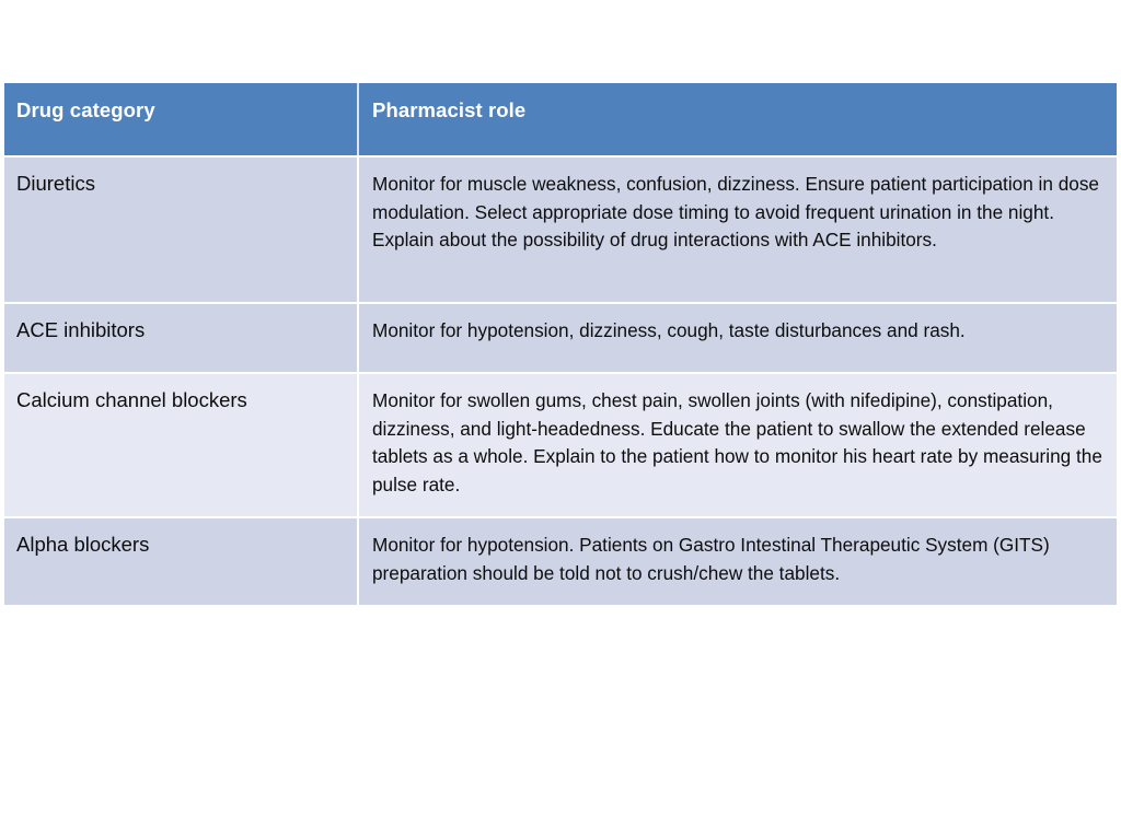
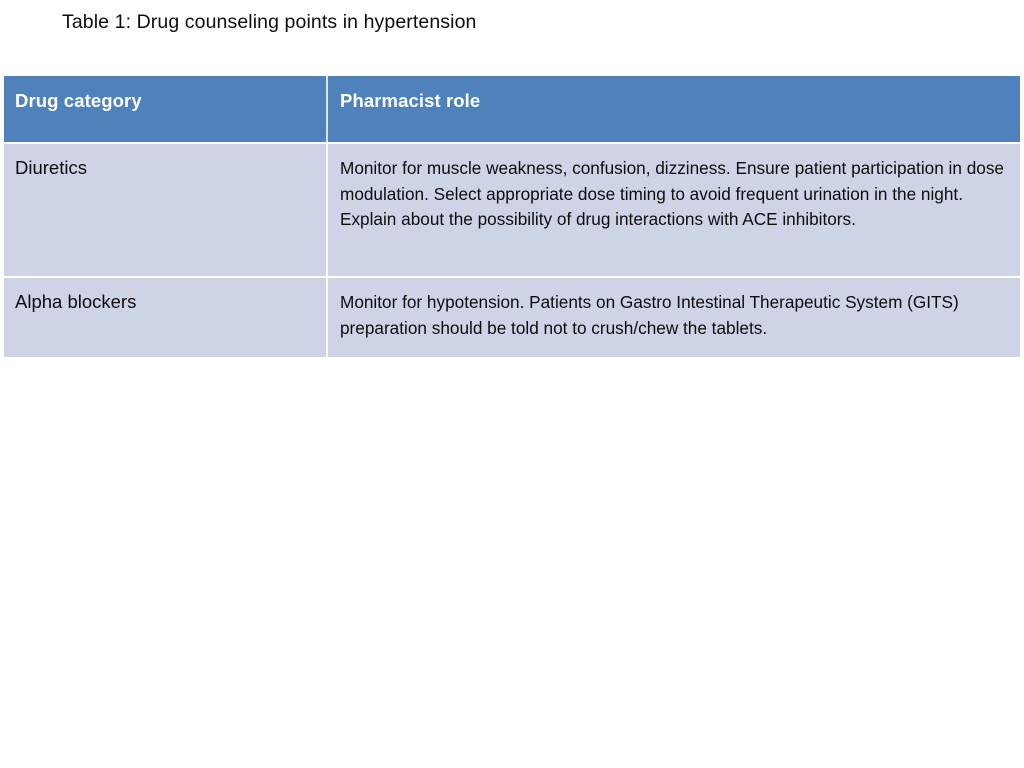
+ Table 1: Drug counseling points in hypertension
  Drug category	Pharmacist role
  Diuretics	Monitor for muscle weakness, confusion, dizziness. Ensure patient participation in dose modulation. Select appropriate dose timing to avoid frequent urination in the night. Explain about the possibility of drug interactions with ACE inhibitors.
- ACE inhibitors	Monitor for hypotension, dizziness, cough, taste disturbances and rash.
- Calcium channel blockers	Monitor for swollen gums, chest pain, swollen joints (with nifedipine), constipation, dizziness, and light-headedness. Educate the patient to swallow the extended release tablets as a whole. Explain to the patient how to monitor his heart rate by measuring the pulse rate.
  Alpha blockers	Monitor for hypotension. Patients on Gastro Intestinal Therapeutic System (GITS) preparation should be told not to crush/chew the tablets.
